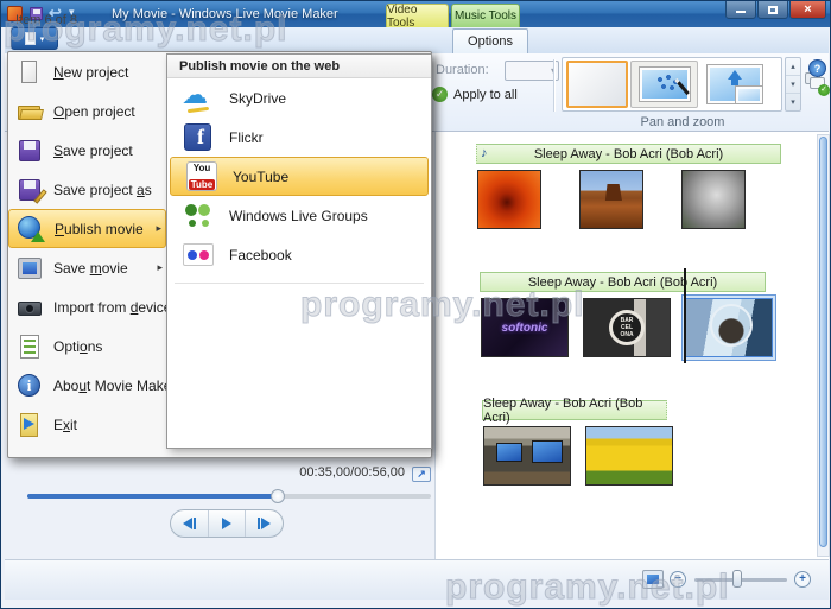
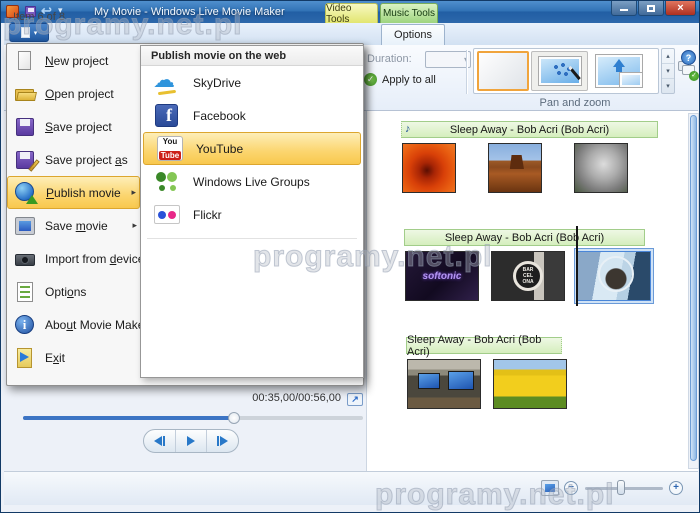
  ↩
  ▾
  My Movie - Windows Live Movie Maker
  Video Tools
  Music Tools
  ×
  Options
  Duration:
  ✓
  Apply to all
  Pan and zoom
  ?
  ♪
  Sleep Away - Bob Acri (Bob Acri)
  Sleep Away - Bob Acri (Bo Acri)
  softonic
  Sleep Away - Bob Acri (Bob Acri)
  00:35,00/00:56,00
  ↗
  Item 6 of 8
  −
  +
  New project
  Open project
  Save project
  Save project as
  Publish movie
  ▸
  Save movie
  ▸
  Import from devic
  Options
  About Movie Mak
  Exit
  Publish movie on the web
  ☁
  SkyDrive
- Flickr
+ Facebook
  You
  Tube
  YouTube
  Windows Live Groups
- Facebook
+ Flickr
  programy.net.pl
  programy.net.pl
  programy.net.pl
